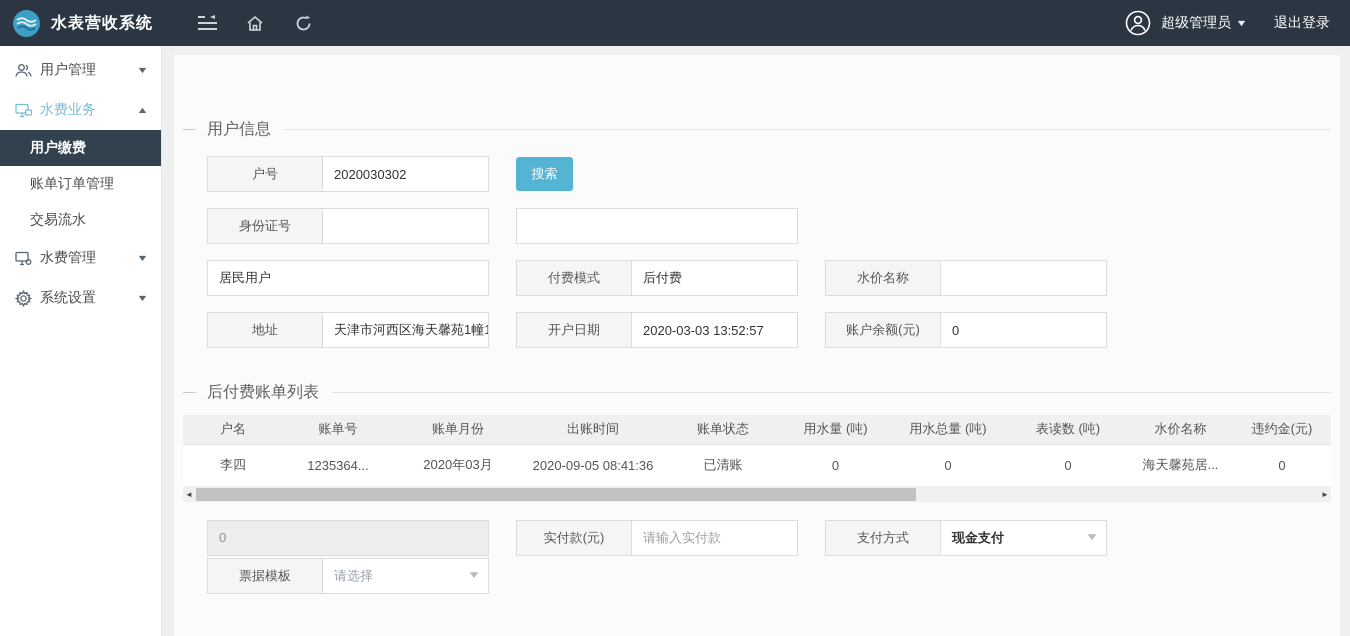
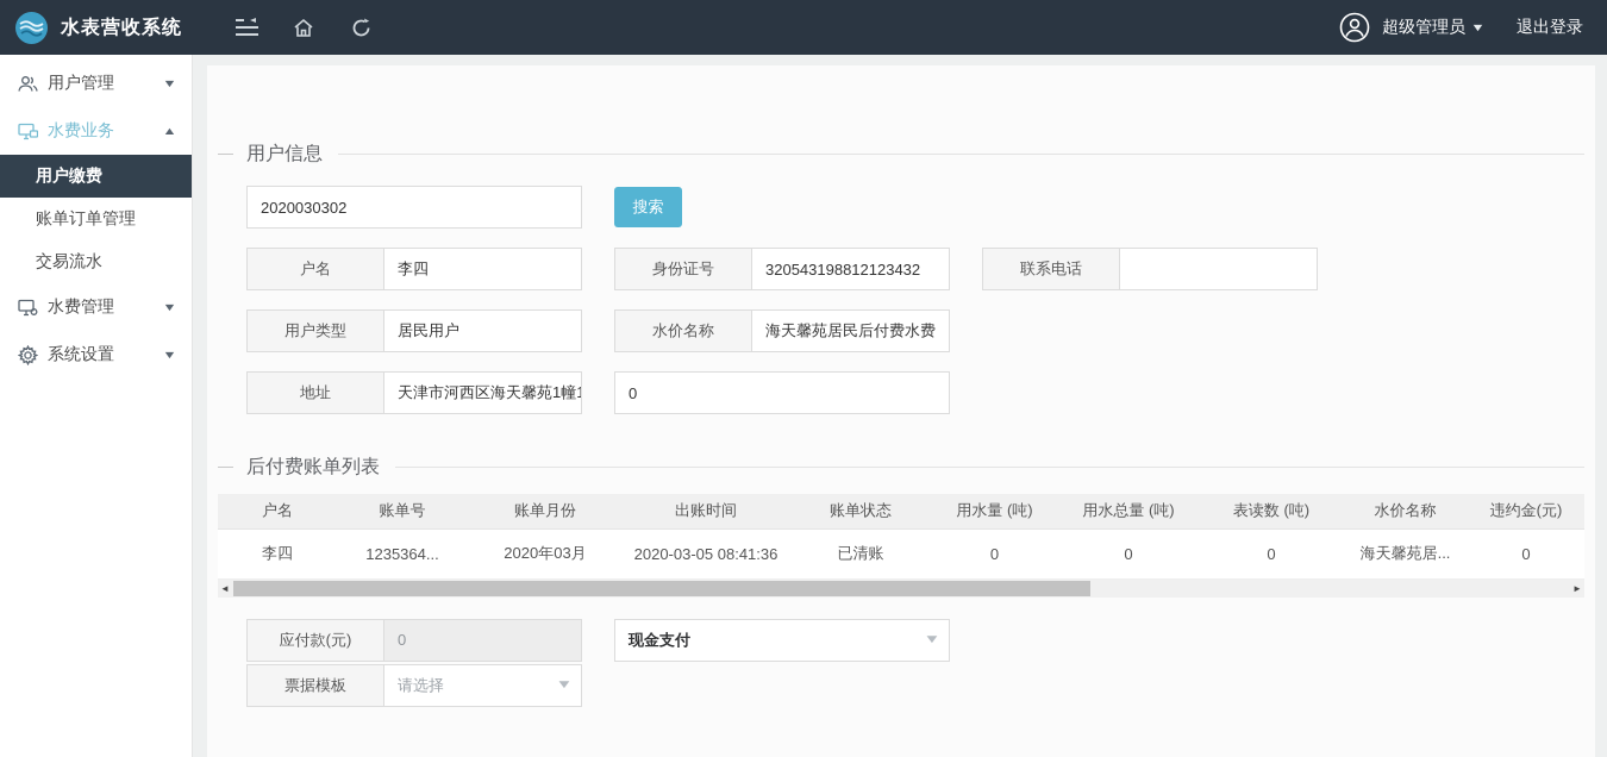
  水表营收系统
  超级管理员
  ▼
  退出登录
  用户管理
  ▼
  水费业务
  ▲
  用户缴费
  账单订单管理
  交易流水
  水费管理
  ▼
  系统设置
  ▼
  用户信息
- 户号
  2020030302
  搜索
+ 户名
+ 李四
  身份证号
+ 320543198812123432
+ 联系电话
+ 用户类型
  居民用户
- 付费模式
- 后付费
  水价名称
+ 海天馨苑居民后付费水费
  地址
  天津市河西区海天馨苑1幢1
- 开户日期
- 2020-03-03 13:52:57
- 账户余额(元)
  0
  后付费账单列表
  户名	账单号	账单月份	出账时间	账单状态	用水量 (吨)	用水总量 (吨)	表读数 (吨)	水价名称	违约金(元)
- 李四	1235364...	2020年03月	2020-09-05 08:41:36	已清账	0	0	0	海天馨苑居...	0
+ 李四	1235364...	2020年03月	2020-03-05 08:41:36	已清账	0	0	0	海天馨苑居...	0
  ◄
  ►
+ 应付款(元)
  0
- 实付款(元)
- 请输入实付款
- 支付方式
  现金支付
  ▼
  票据模板
  请选择
  ▼
